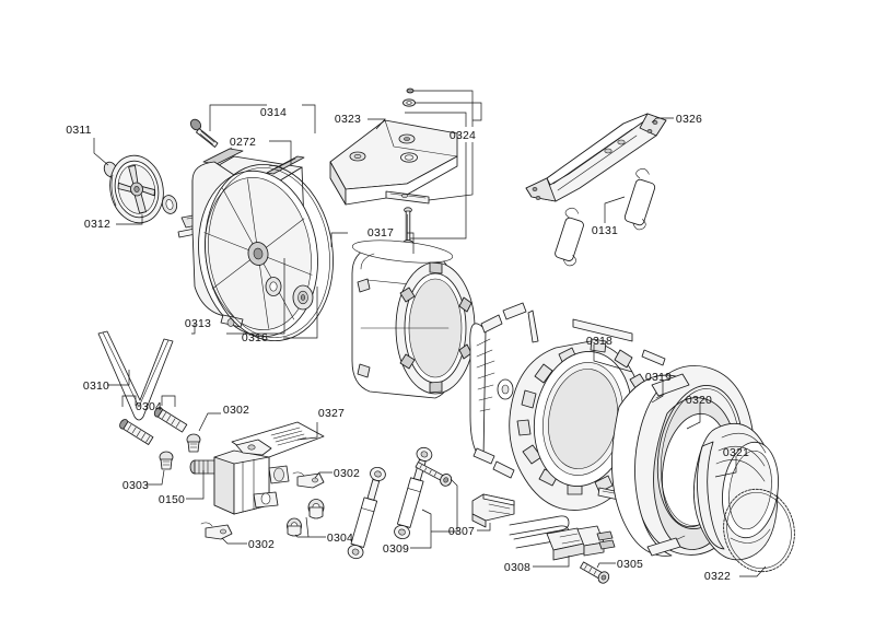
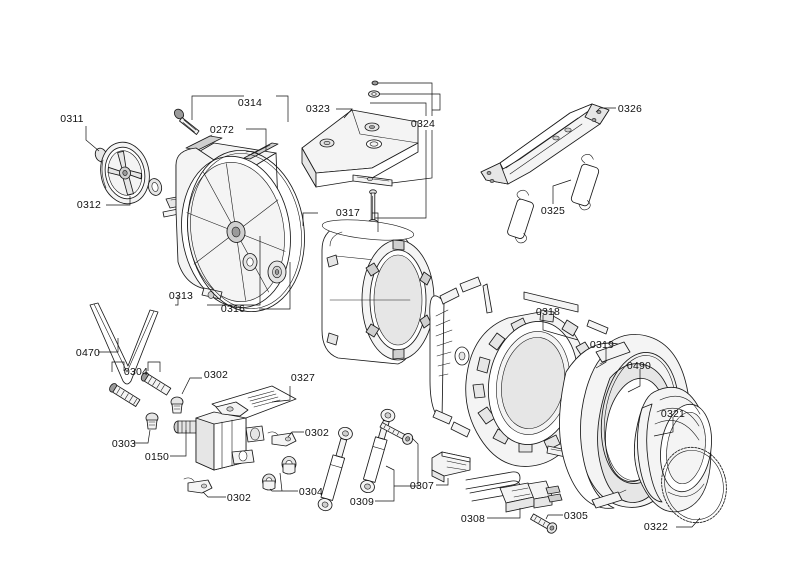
  0311
  0312
  0313
  0314
  0272
  0316
  0317
  0318
  0319
- 0320
+ 0490
  0321
  0322
  0323
  0324
- 0131
+ 0325
  0326
- 0310
+ 0470
  0304
  0302
  0303
  0150
  0327
  0302
  0302
  0304
  0309
  0307
  0308
  0305
